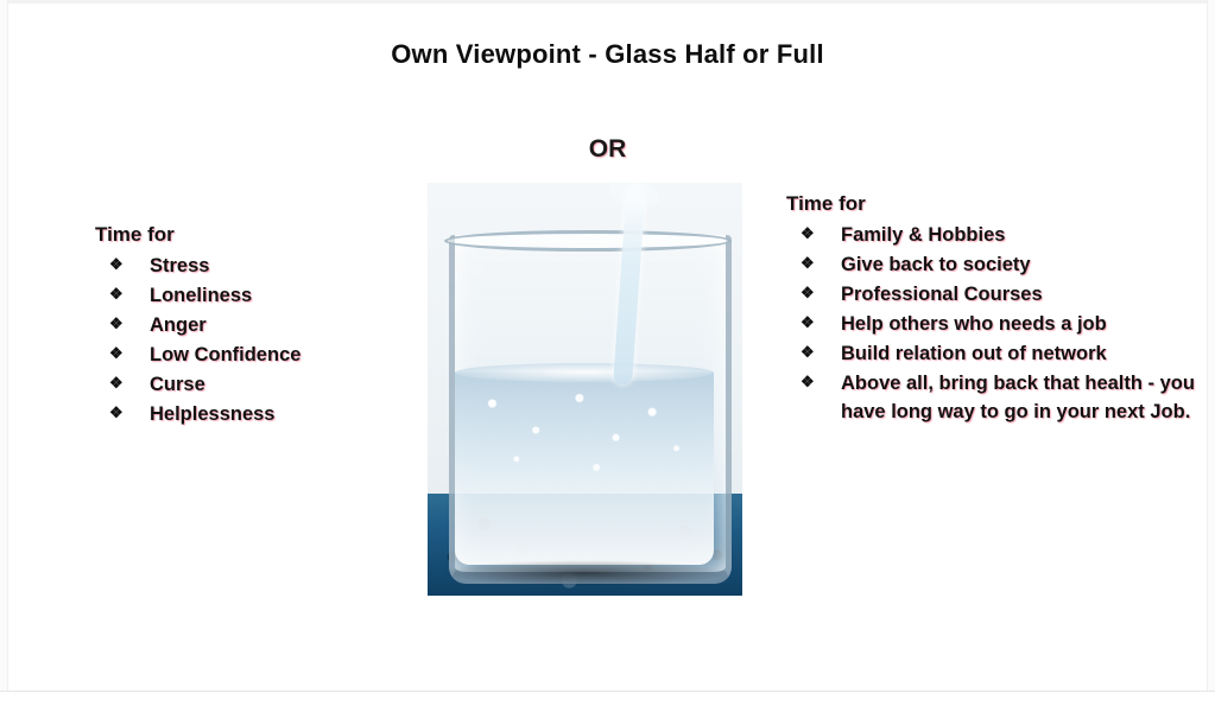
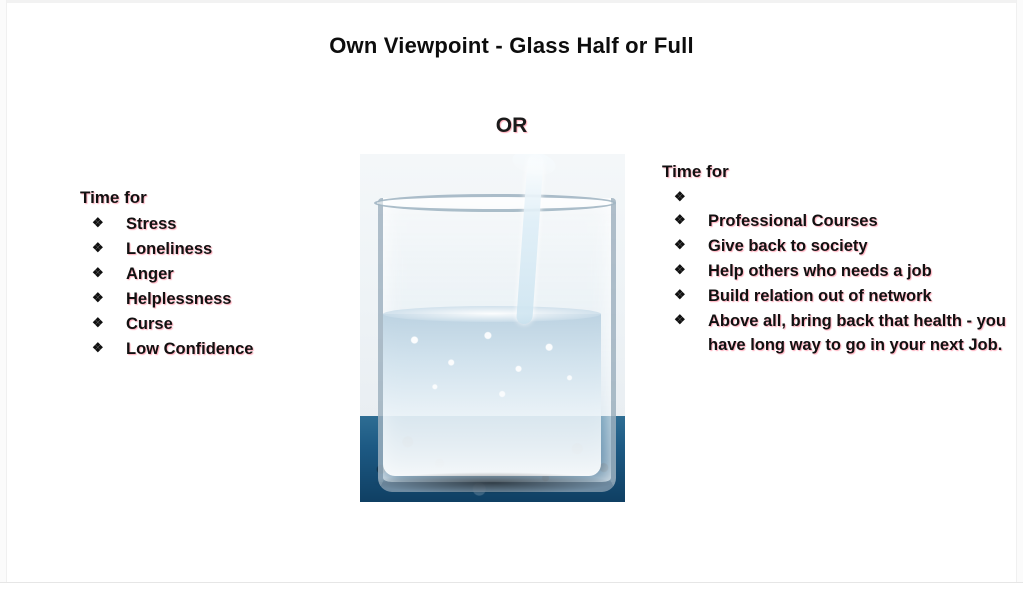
  Own Viewpoint - Glass Half or Full
  OR
  Time for
  ❖
  Stress
  ❖
  Loneliness
  ❖
  Anger
  ❖
- Low Confidence
+ Helplessness
  ❖
  Curse
  ❖
- Helplessness
+ Low Confidence
  Time for
  ❖
- Family & Hobbies
  ❖
- Give back to society
+ Professional Courses
  ❖
- Professional Courses
+ Give back to society
  ❖
  Help others who needs a job
  ❖
  Build relation out of network
  ❖
  Above all, bring back that health - you have long way to go in your next Job.
